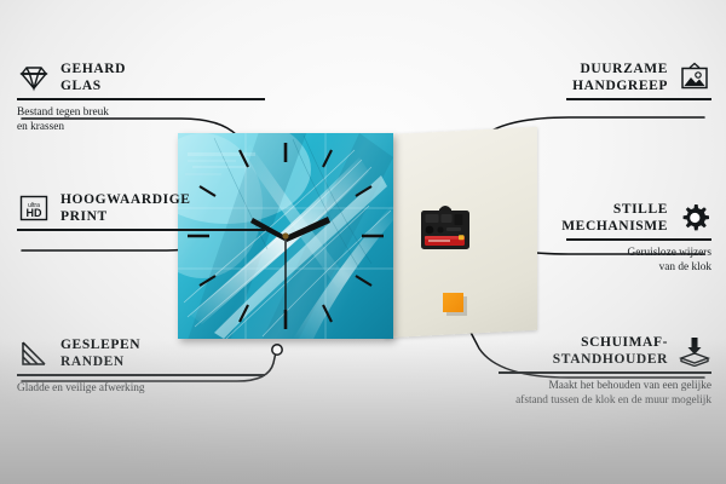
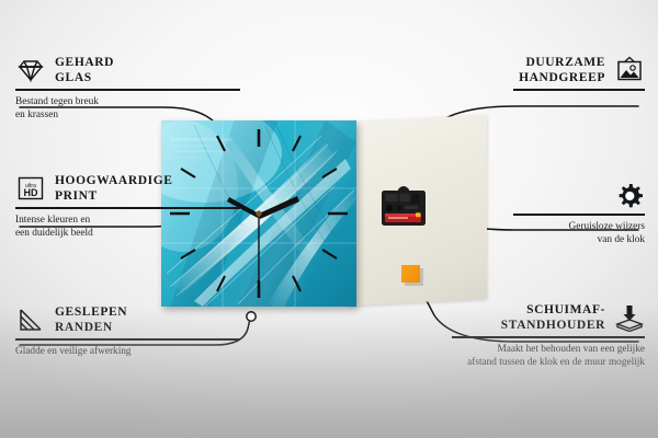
  GEHARD
  GLAS
  Bestand tegen breuk
  en krassen
  HD
  HOOGWAARDIGE
  PRINT
+ Intense kleuren en
+ een duidelijk beeld
  DUURZAME
  HANDGREEP
- STILLE
- MECHANISME
  Geruisloze wijzers
  van de klok
